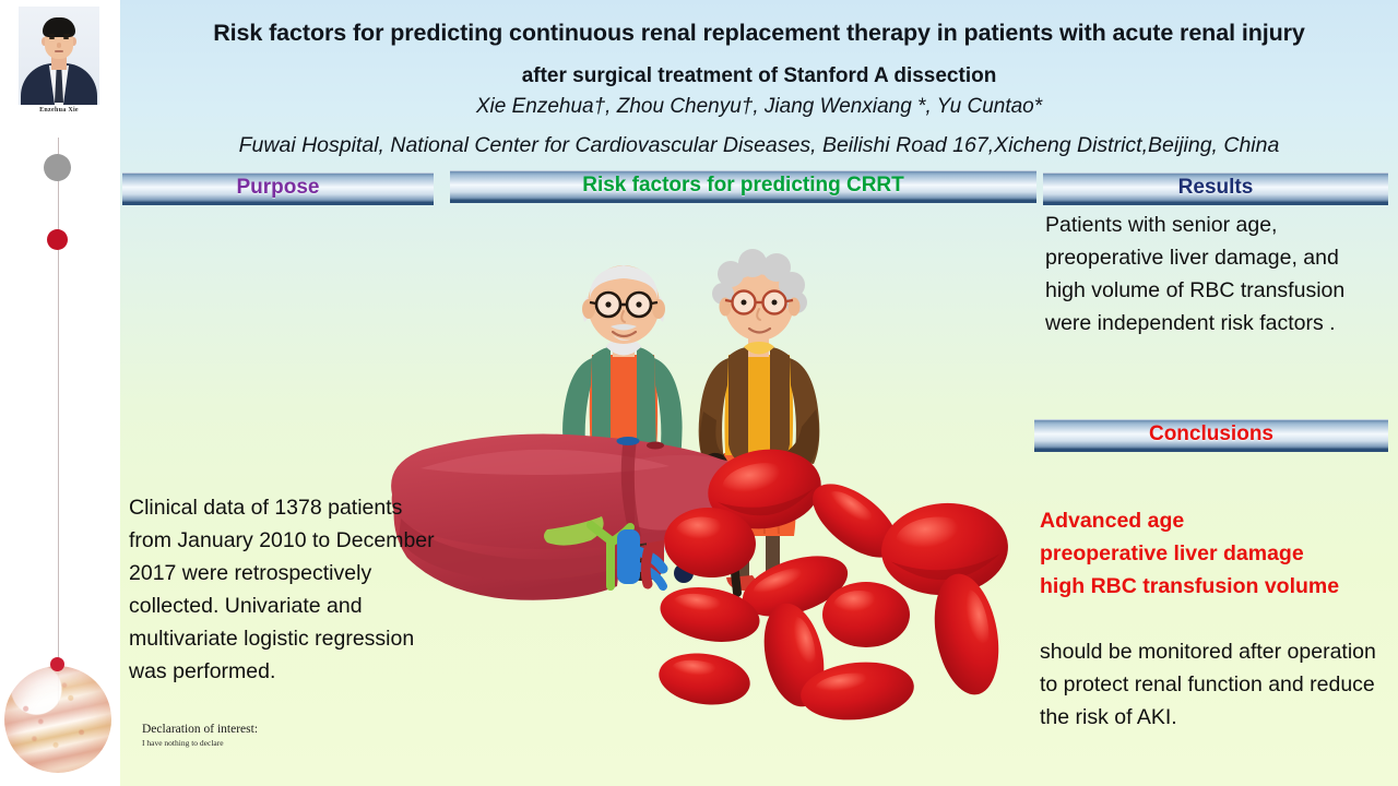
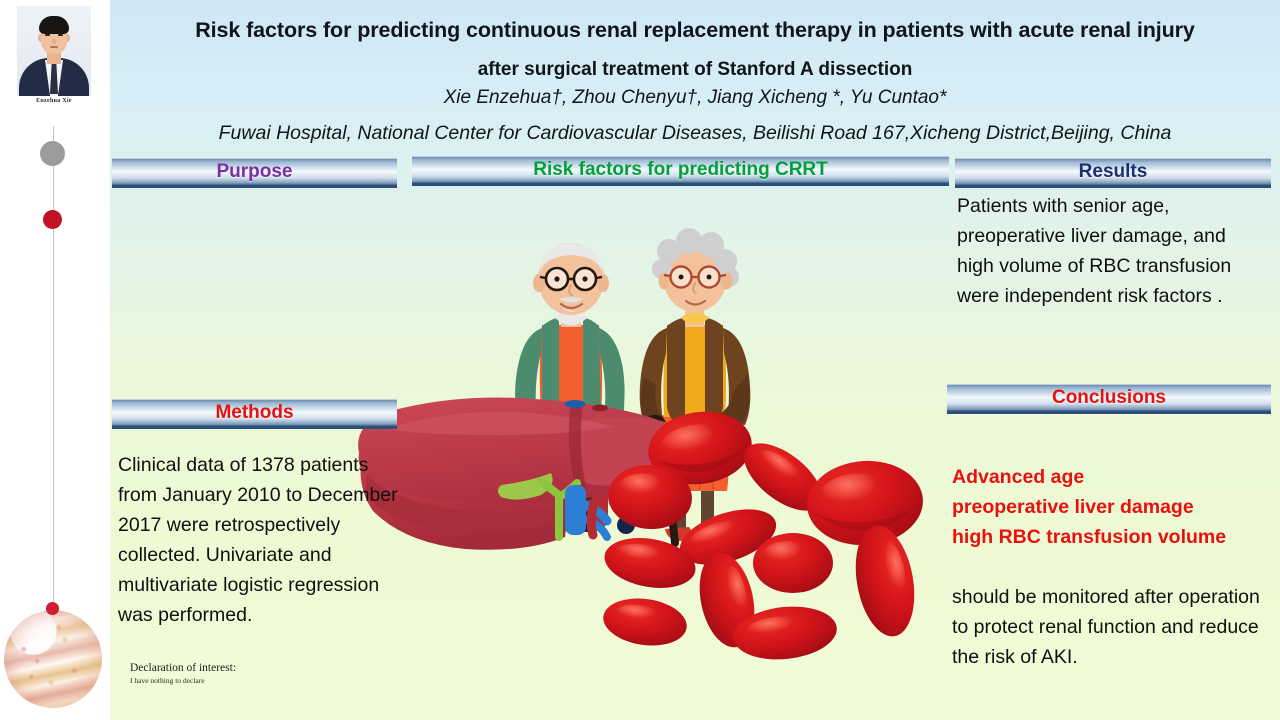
  Risk factors for predicting continuous renal replacement therapy in patients with acute renal injury
  after surgical treatment of Stanford A dissection
- Xie Enzehua†, Zhou Chenyu†, Jiang Wenxiang *, Yu Cuntao*
+ Xie Enzehua†, Zhou Chenyu†, Jiang Xicheng *, Yu Cuntao*
  Fuwai Hospital, National Center for Cardiovascular Diseases, Beilishi Road 167,Xicheng District,Beijing, China
  Purpose
  Risk factors for predicting CRRT
  Results
+ Methods
  Conclusions
  Clinical data of 1378 patients from January 2010 to December 2017 were retrospectively collected. Univariate and multivariate logistic regression was performed.
  Patients with senior age, preoperative liver damage, and high volume of RBC transfusion were independent risk factors .
  Advanced age
  preoperative liver damage
  high RBC transfusion volume
  should be monitored after operation to protect renal function and reduce the risk of AKI.
  Declaration of interest:
  I have nothing to declare
